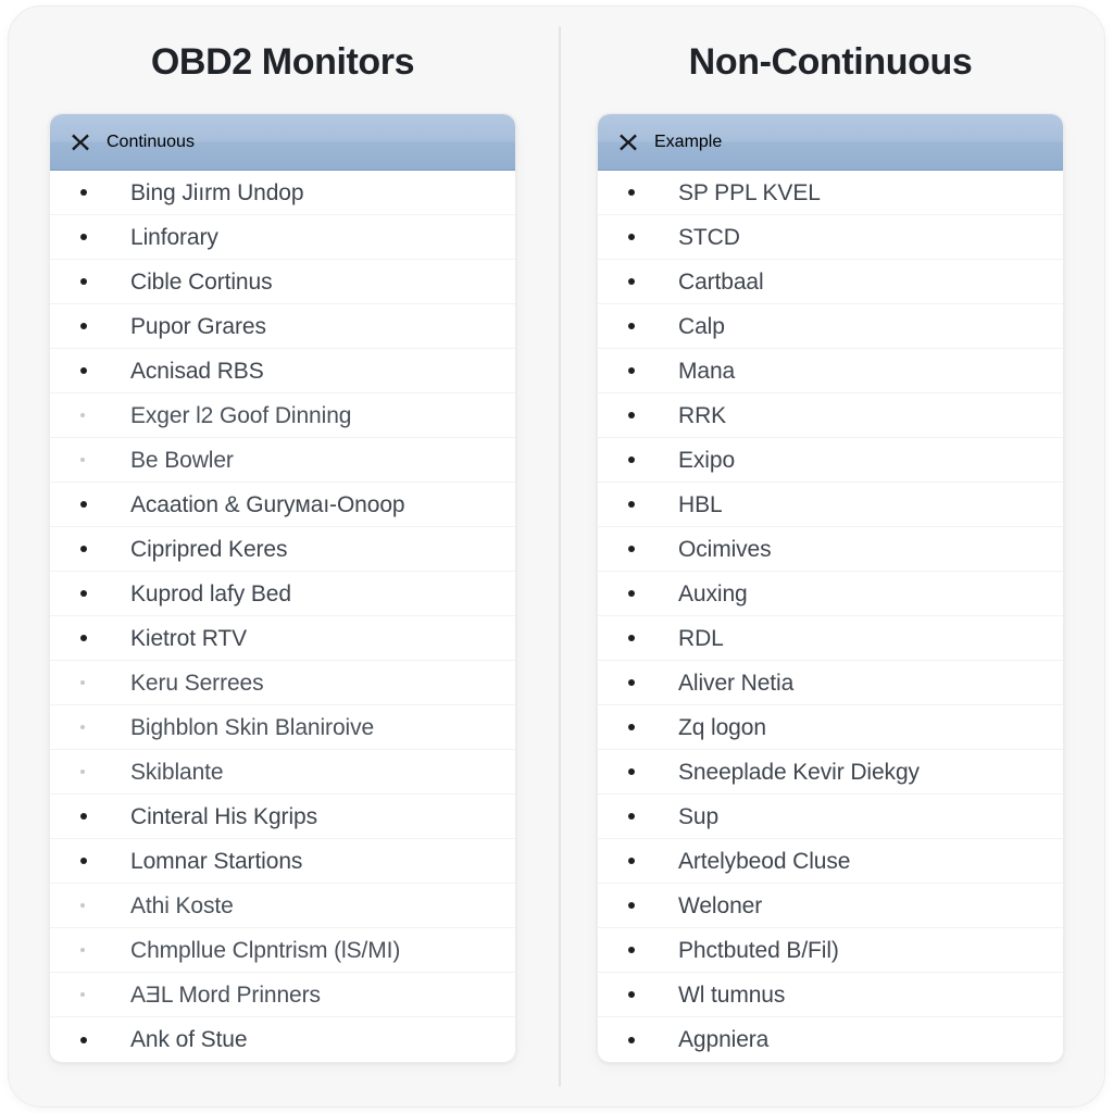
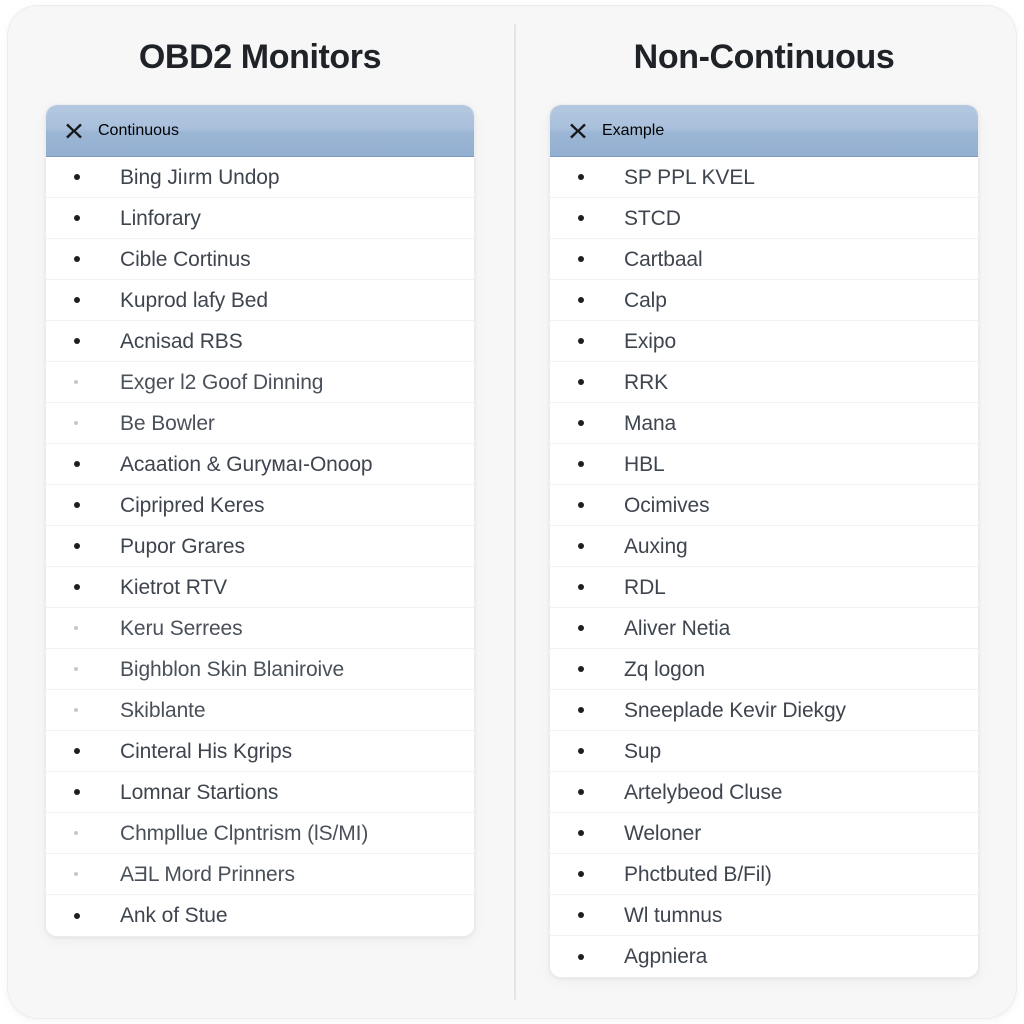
  OBD2 Monitors
  Continuous
  Bing Jiırm Undop
  Linforary
  Cible Cortinus
- Pupor Grares
+ Kuprod lafy Bed
  Acnisad RBS
  Exger l2 Goof Dinning
  Be Bowler
  Acaation & Guryмaı-Onoop
  Cipripred Keres
- Kuprod lafy Bed
+ Pupor Grares
  Kietrot RTV
  Keru Serrees
  Bighblon Skin Blaniroive
  Skiblante
  Cinteral His Kgrips
  Lomnar Startions
- Athi Koste
  Chmpllue Clpntrism (lS/MI)
  AƎL Mord Prinners
  Ank of Stue
  Non-Continuous
  Example
  SP PPL KVEL
  STCD
  Cartbaal
  Calp
- Mana
+ Exipo
  RRK
- Exipo
+ Mana
  HBL
  Ocimives
  Auxing
  RDL
  Aliver Netia
  Zq logon
  Sneeplade Kevir Diekgy
  Sup
  Artelybeod Cluse
  Weloner
  Phctbuted B/Fil)
  Wl tumnus
  Agpniera
